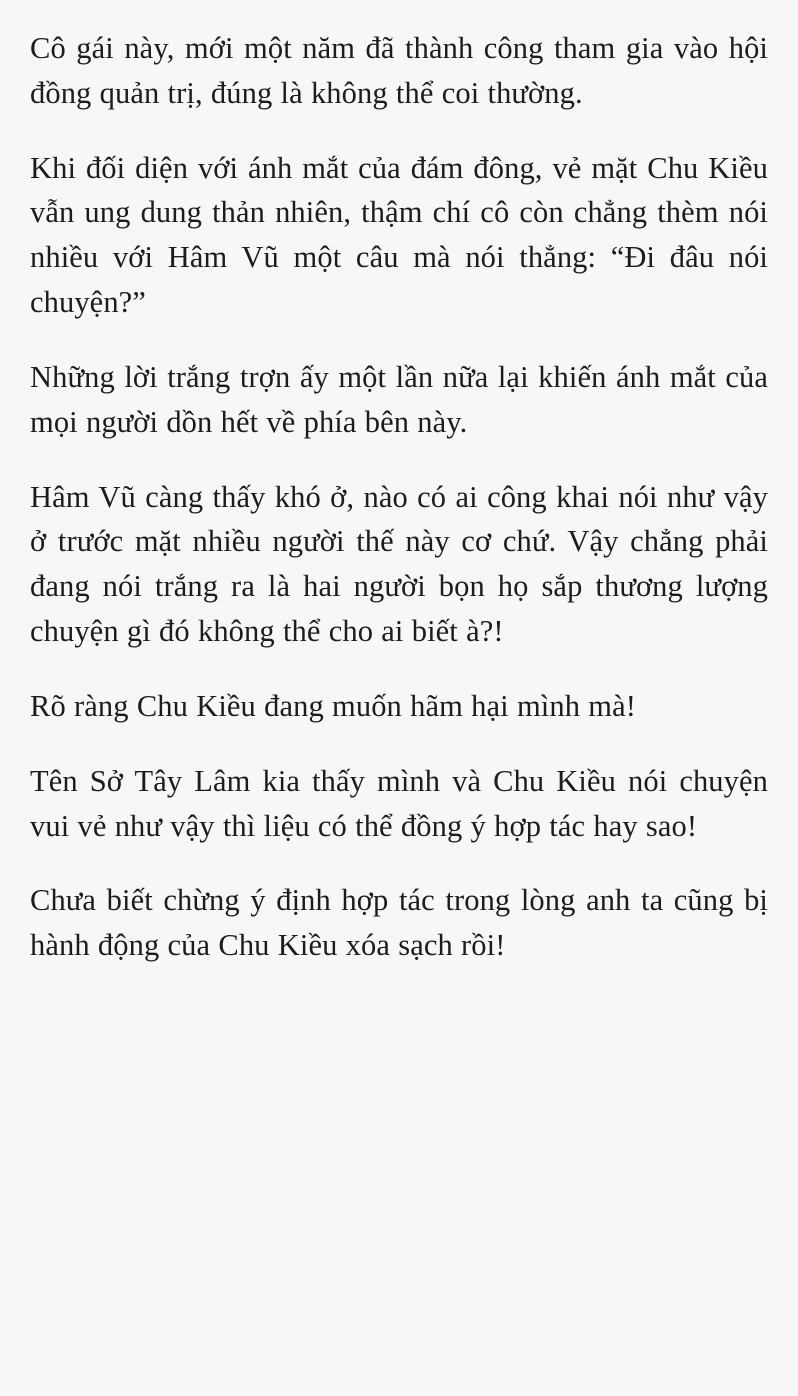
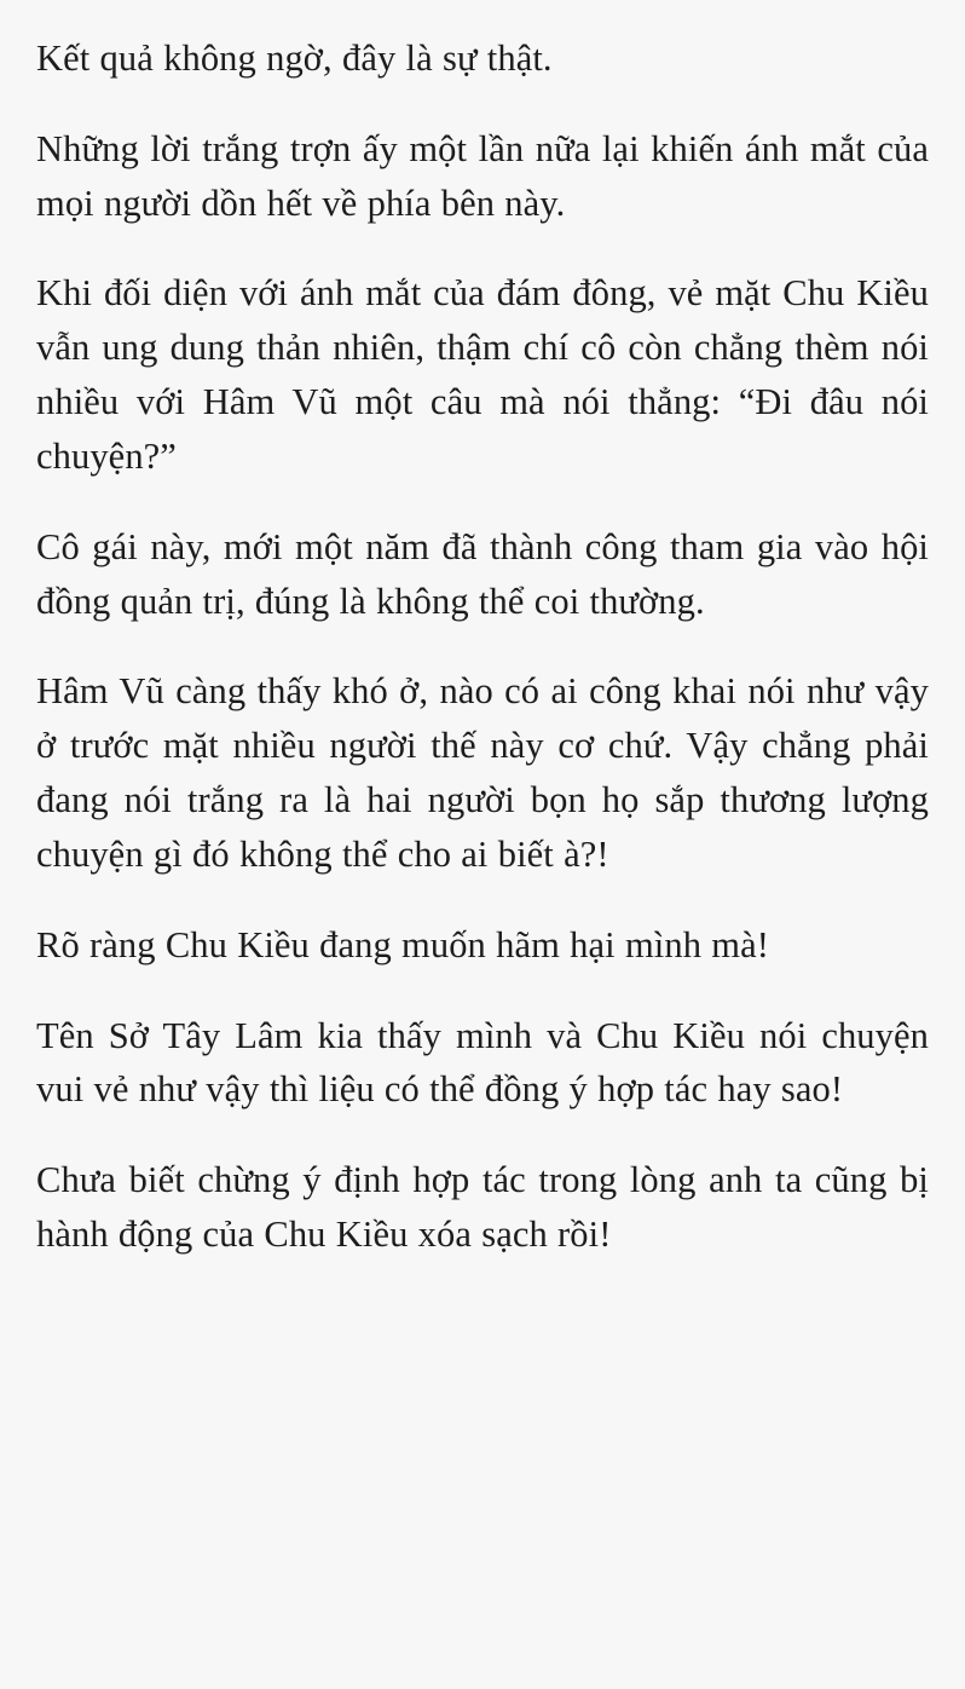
+ Kết quả không ngờ, đây là sự thật.
- Cô gái này, mới một năm đã thành công tham gia vào hội đồng quản trị, đúng là không thể coi thường.
+ Những lời trắng trợn ấy một lần nữa lại khiến ánh mắt của mọi người dồn hết về phía bên này.
  Khi đối diện với ánh mắt của đám đông, vẻ mặt Chu Kiều vẫn ung dung thản nhiên, thậm chí cô còn chẳng thèm nói nhiều với Hâm Vũ một câu mà nói thẳng: “Đi đâu nói chuyện?”
- Những lời trắng trợn ấy một lần nữa lại khiến ánh mắt của mọi người dồn hết về phía bên này.
+ Cô gái này, mới một năm đã thành công tham gia vào hội đồng quản trị, đúng là không thể coi thường.
  Hâm Vũ càng thấy khó ở, nào có ai công khai nói như vậy ở trước mặt nhiều người thế này cơ chứ. Vậy chẳng phải đang nói trắng ra là hai người bọn họ sắp thương lượng chuyện gì đó không thể cho ai biết à?!
  Rõ ràng Chu Kiều đang muốn hãm hại mình mà!
  Tên Sở Tây Lâm kia thấy mình và Chu Kiều nói chuyện vui vẻ như vậy thì liệu có thể đồng ý hợp tác hay sao!
  Chưa biết chừng ý định hợp tác trong lòng anh ta cũng bị hành động của Chu Kiều xóa sạch rồi!
